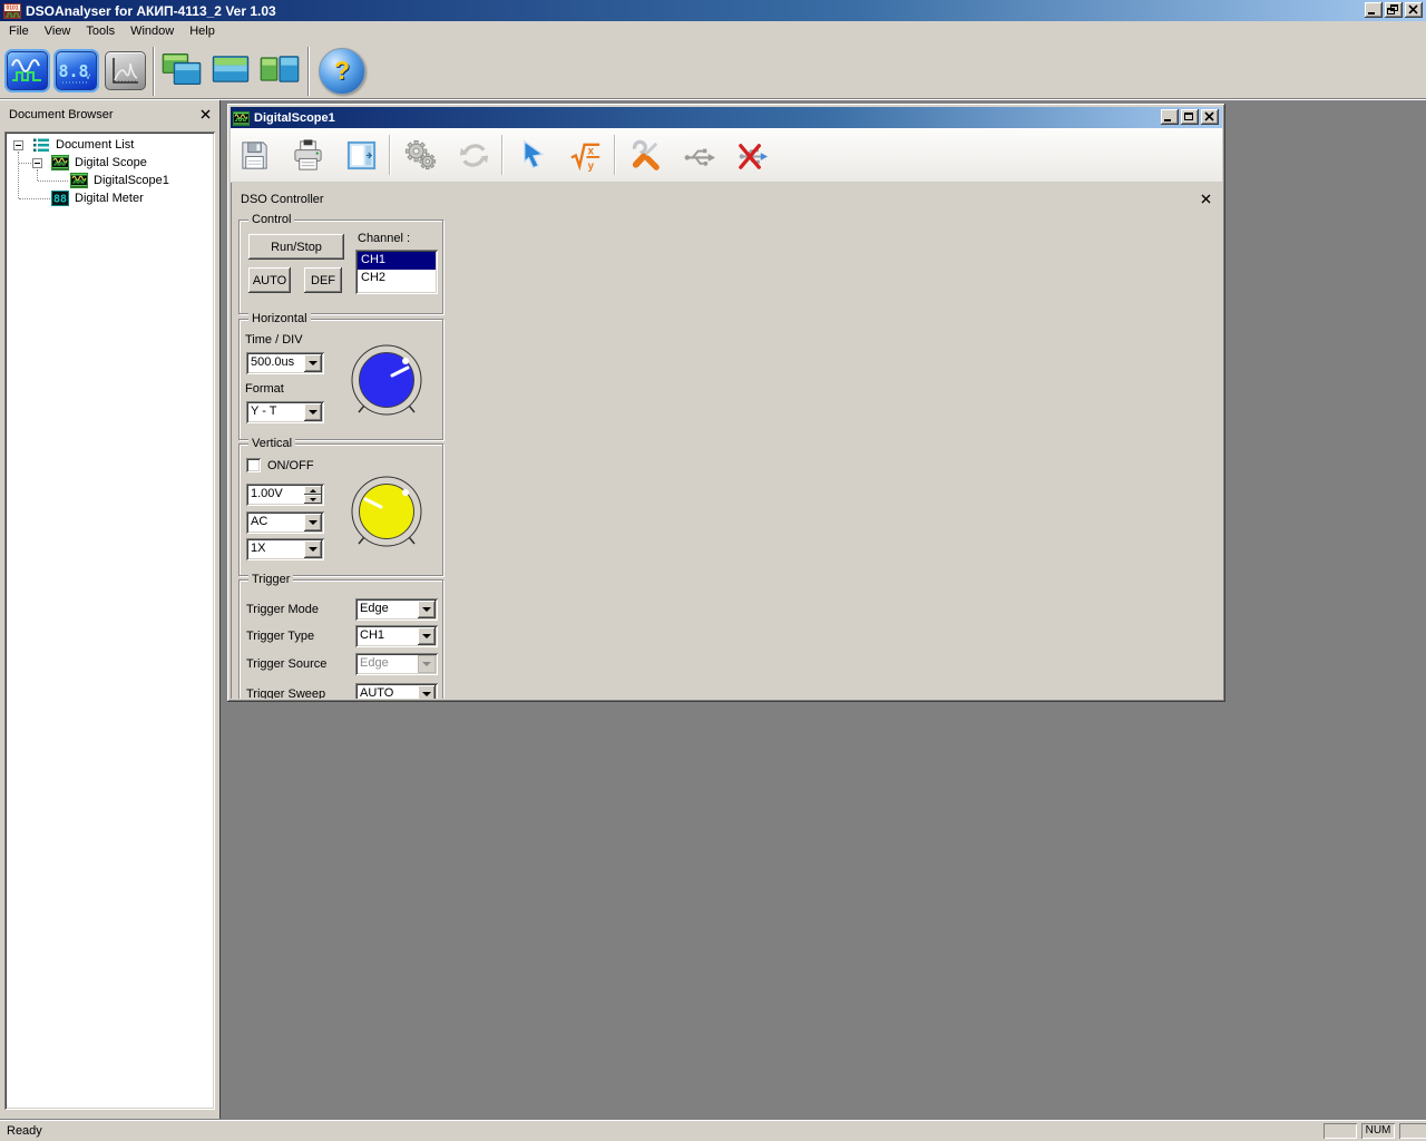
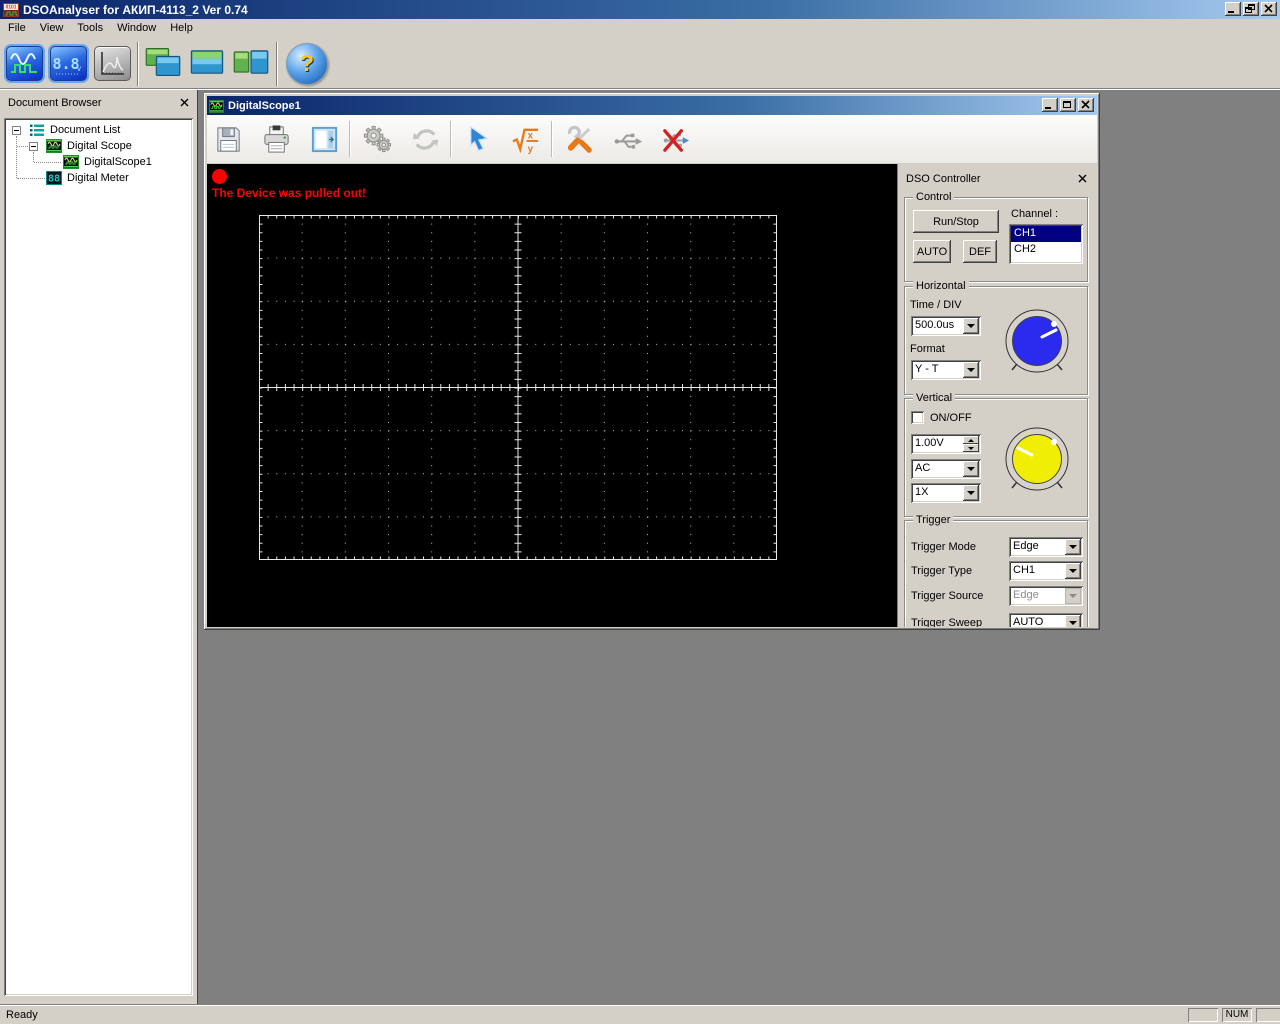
- DSOAnalyser for АКИП-4113_2 Ver 1.03
+ DSOAnalyser for АКИП-4113_2 Ver 0.74
  File
  View
  Tools
  Window
  Help
  8.8
  v
  ?
  Document Browser
  Document List
  Digital Scope
  DigitalScope1
  88
  Digital Meter
  DigitalScope1
  x
  y
+ The Device was pulled out!
  DSO Controller
  Control
  Run/Stop
  AUTO
  DEF
  Channel :
  CH1
  CH2
  Horizontal
  Time / DIV
  500.0us
  Format
  Y - T
  Vertical
  ON/OFF
  1.00V
  AC
  1X
  Trigger
  Trigger Mode
  Edge
  Trigger Type
  CH1
  Trigger Source
  Edge
  Trigger Sweep
  AUTO
  Ready
  NUM
